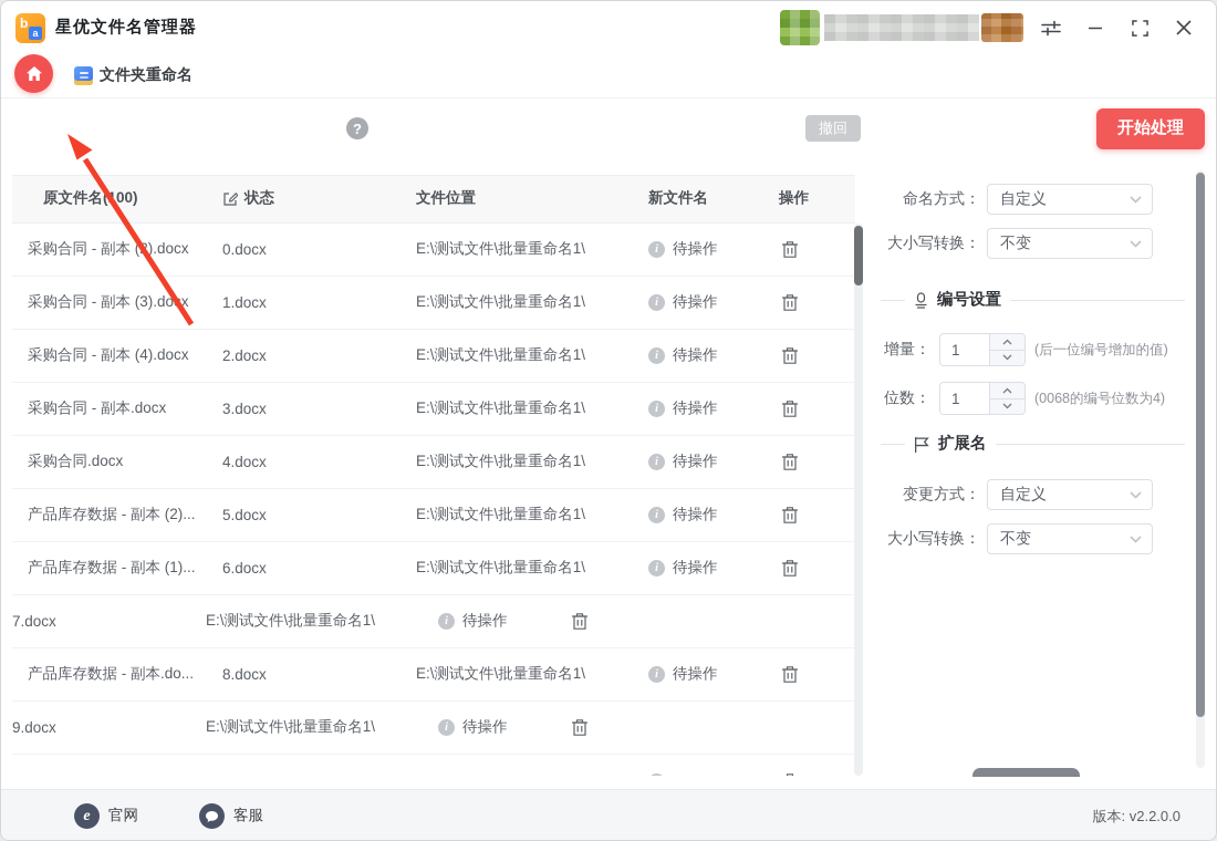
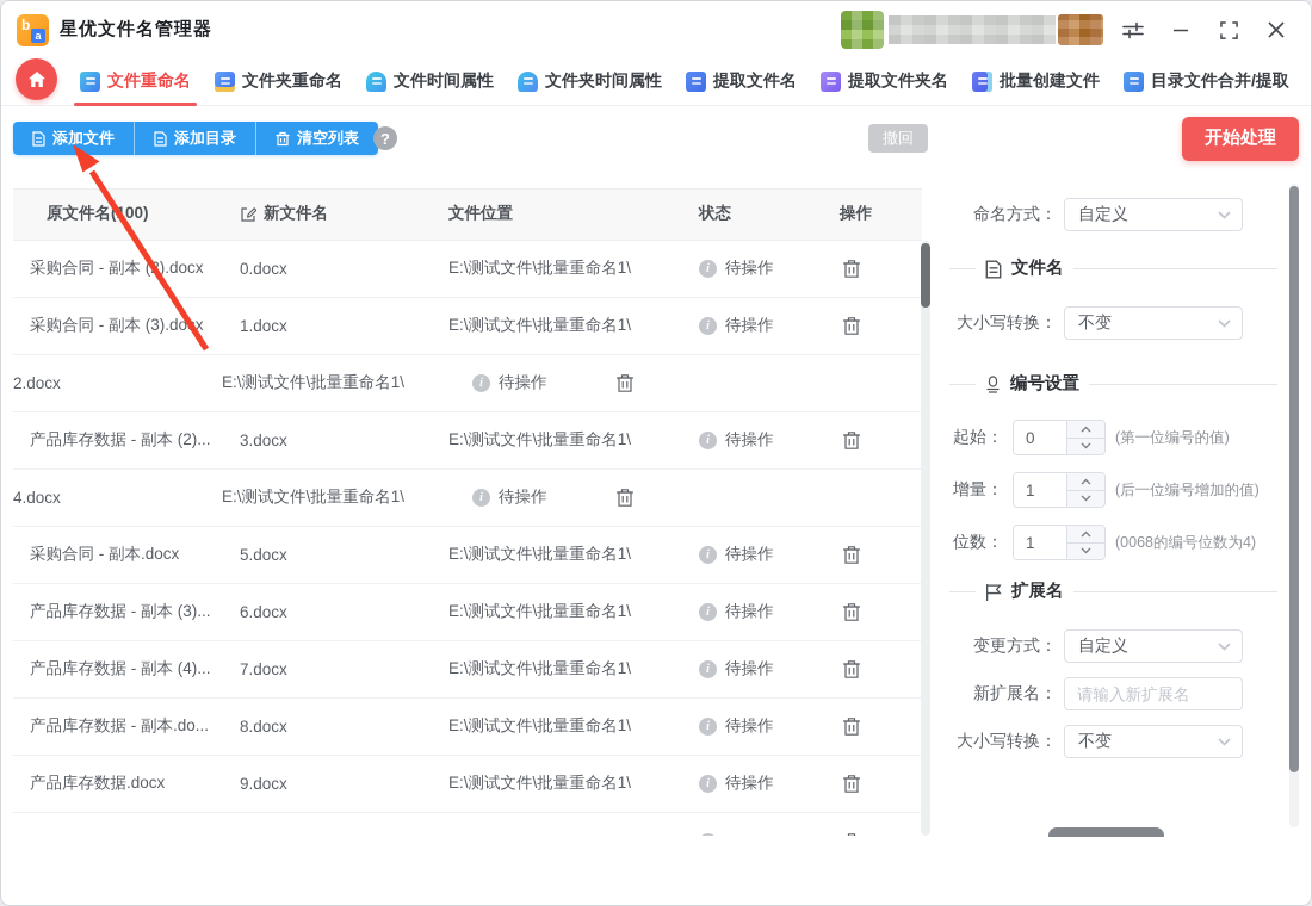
  b
  a
  星优文件名管理器
+ 文件重命名
  文件夹重命名
+ 文件时间属性
+ 文件夹时间属性
+ 提取文件名
+ 提取文件夹名
+ 批量创建文件
+ 目录文件合并/提取
+ 添加文件
+ 添加目录
+ 清空列表
  ?
  撤回
  开始处理
  原文件名(00)
- 状态
+ 新文件名
  文件位置
- 新文件名
+ 状态
  操作
  采购合同 - 副本 ().docx
  0.docx
  E:\测试文件\批量重命名1\
  待操作
  采购合同 - 副本 (3).dox
  1.docx
  E:\测试文件\批量重命名1\
  待操作
- 采购合同 - 副本 (4).docx
  2.docx
  E:\测试文件\批量重命名1\
  待操作
- 采购合同 - 副本.docx
+ 产品库存数据 - 副本 (2)...
  3.docx
  E:\测试文件\批量重命名1\
  待操作
- 采购合同.docx
  4.docx
  E:\测试文件\批量重命名1\
  待操作
- 产品库存数据 - 副本 (2)...
+ 采购合同 - 副本.docx
  5.docx
  E:\测试文件\批量重命名1\
  待操作
- 产品库存数据 - 副本 (1)...
+ 产品库存数据 - 副本 (3)...
  6.docx
  E:\测试文件\批量重命名1\
  待操作
+ 产品库存数据 - 副本 (4)...
  7.docx
  E:\测试文件\批量重命名1\
  待操作
  产品库存数据 - 副本.do...
  8.docx
  E:\测试文件\批量重命名1\
  待操作
+ 产品库存数据.docx
  9.docx
  E:\测试文件\批量重命名1\
  待操作
  命名方式：
  自定义
+ 文件名
  大小写转换：
  不变
  编号设置
+ 起始：
+ 0
+ (第一位编号的值)
  增量：
  1
  (后一位编号增加的值)
  位数：
  1
  (0068的编号位数为4)
  扩展名
  变更方式：
  自定义
+ 新扩展名：
+ 请输入新扩展名
  大小写转换：
  不变
- 官网
- 客服
- 版本: v2.2.0.0
